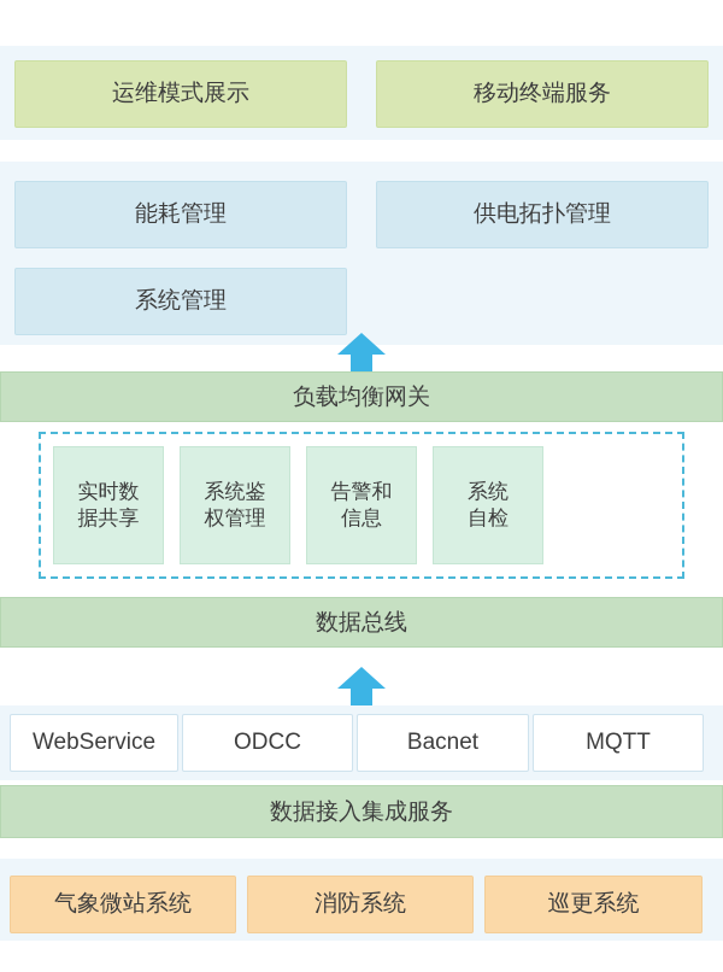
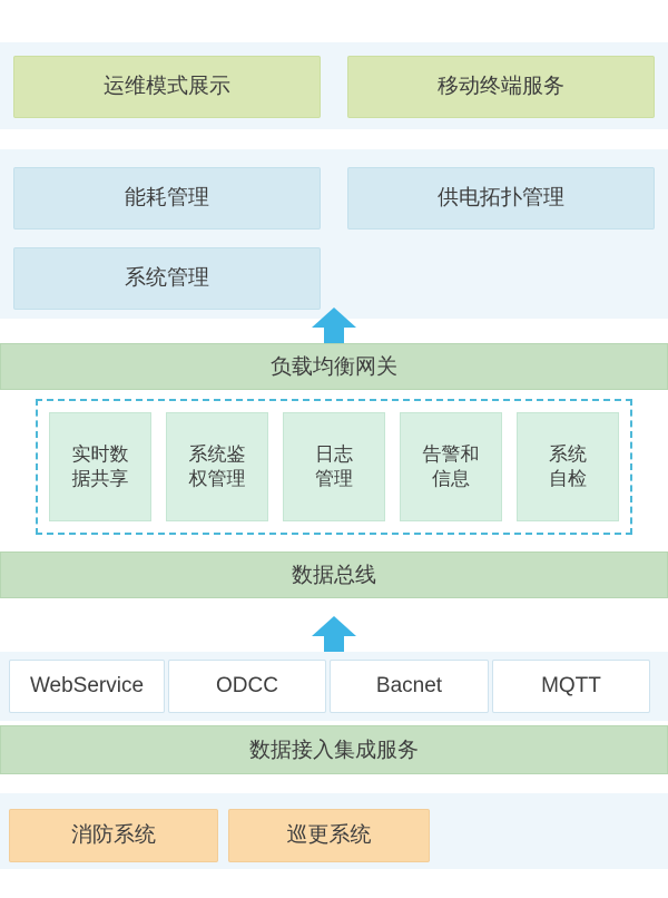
  运维模式展示
  移动终端服务
  能耗管理
  供电拓扑管理
  系统管理
  负载均衡网关
  实时数
  据共享
  系统鉴
  权管理
+ 日志
+ 管理
  告警和
  信息
  系统
  自检
  数据总线
  WebService
  ODCC
  Bacnet
  MQTT
  数据接入集成服务
- 气象微站系统
  消防系统
  巡更系统
